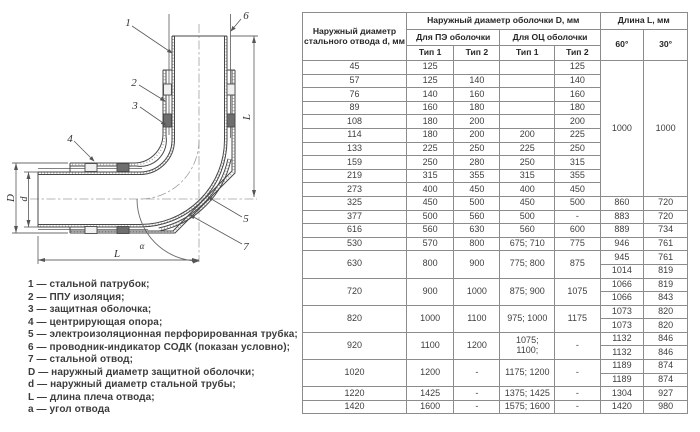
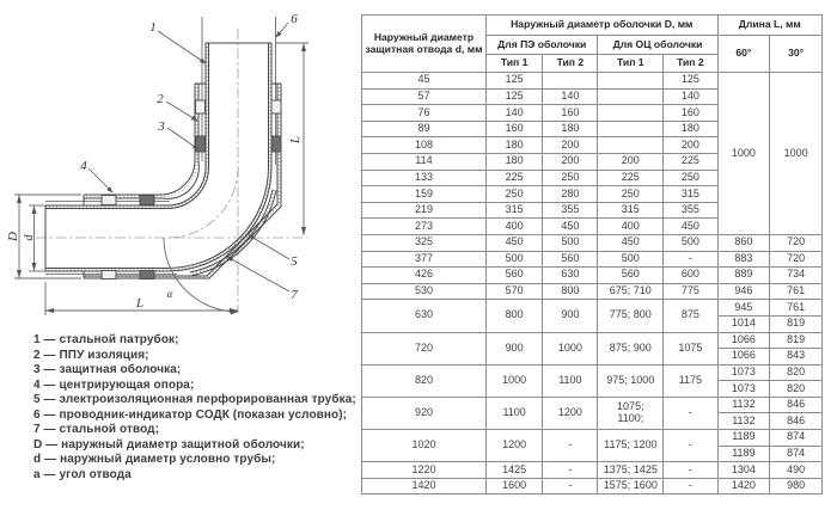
  1
  2
  3
  4
  5
  6
  7
  L
  α
  1 — стальной патрубок;
  2 — ППУ изоляция;
  3 — защитная оболочка;
  4 — центрирующая опора;
  5 — электроизоляционная перфорированная трубка;
  6 — проводник-индикатор СОДК (показан условно);
  7 — стальной отвод;
  D — наружный диаметр защитной оболочки;
- d — наружный диаметр стальной трубы;
+ d — наружный диаметр условно трубы;
- L — длина плеча отвода;
  a — угол отвода
- Наружный диаметр стального отвода d, мм	Наружный диаметр оболочки D, мм	Длина L, мм
+ Наружный диаметр защитная отвода d, мм	Наружный диаметр оболочки D, мм	Длина L, мм
  Для ПЭ оболочки	Для ОЦ оболочки	60°	30°
  Тип 1	Тип 2	Тип 1	Тип 2
  45	125			125	1000	1000
  57	125	140		140
  76	140	160		160
  89	160	180		180
  108	180	200		200
  114	180	200	200	225
  133	225	250	225	250
  159	250	280	250	315
  219	315	355	315	355
  273	400	450	400	450
  325	450	500	450	500	860	720
  377	500	560	500	-	883	720
- 616	560	630	560	600	889	734
+ 426	560	630	560	600	889	734
  530	570	800	675; 710	775	946	761
  630	800	900	775; 800	875	945	761
  1014	819
  720	900	1000	875; 900	1075	1066	819
  1066	843
  820	1000	1100	975; 1000	1175	1073	820
  1073	820
  920	1100	1200	1075; 1100;	-	1132	846
  1132	846
  1020	1200	-	1175; 1200	-	1189	874
  1189	874
- 1220	1425	-	1375; 1425	-	1304	927
+ 1220	1425	-	1375; 1425	-	1304	490
  1420	1600	-	1575; 1600	-	1420	980
